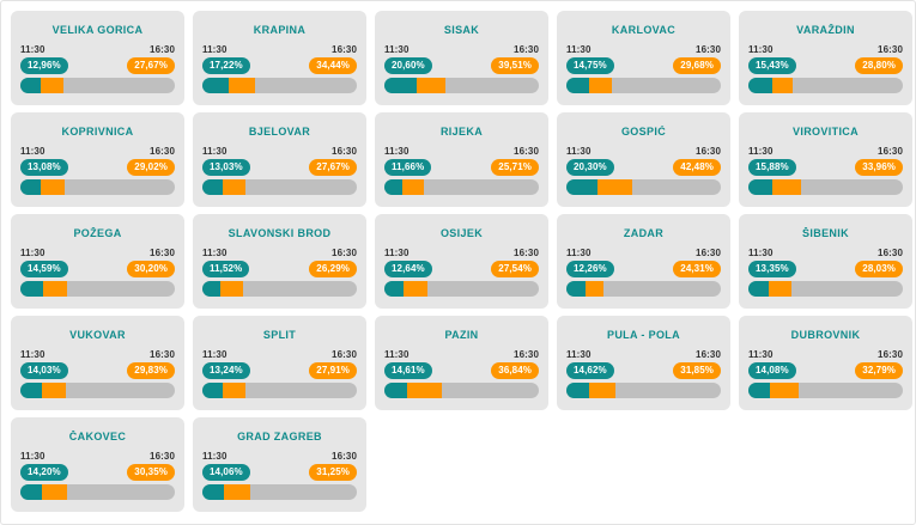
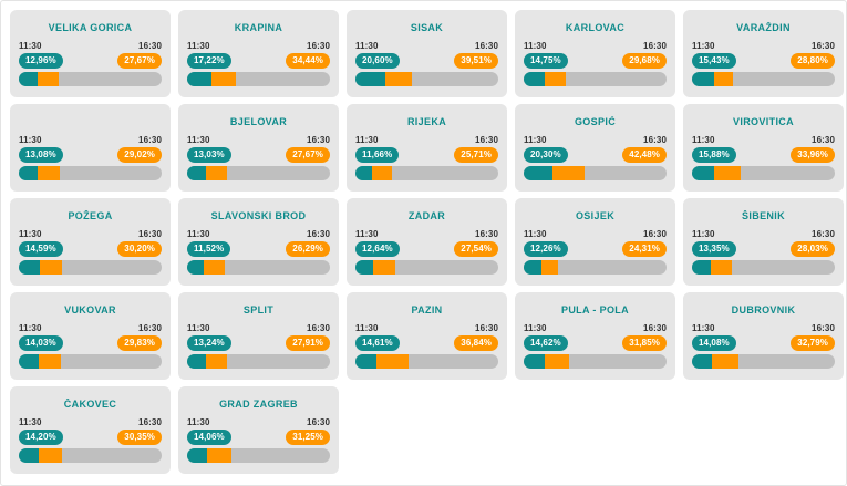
  VELIKA GORICA
  11:30
  12,96%
  16:30
  27,67%
  KRAPINA
  11:30
  17,22%
  16:30
  34,44%
  SISAK
  11:30
  20,60%
  16:30
  39,51%
  KARLOVAC
  11:30
  14,75%
  16:30
  29,68%
  VARAŽDIN
  11:30
  15,43%
  16:30
  28,80%
- KOPRIVNICA
  11:30
  13,08%
  16:30
  29,02%
  BJELOVAR
  11:30
  13,03%
  16:30
  27,67%
  RIJEKA
  11:30
  11,66%
  16:30
  25,71%
  GOSPIĆ
  11:30
  20,30%
  16:30
  42,48%
  VIROVITICA
  11:30
  15,88%
  16:30
  33,96%
  POŽEGA
  11:30
  14,59%
  16:30
  30,20%
  SLAVONSKI BROD
  11:30
  11,52%
  16:30
  26,29%
- OSIJEK
+ ZADAR
  11:30
  12,64%
  16:30
  27,54%
- ZADAR
+ OSIJEK
  11:30
  12,26%
  16:30
  24,31%
  ŠIBENIK
  11:30
  13,35%
  16:30
  28,03%
  VUKOVAR
  11:30
  14,03%
  16:30
  29,83%
  SPLIT
  11:30
  13,24%
  16:30
  27,91%
  PAZIN
  11:30
  14,61%
  16:30
  36,84%
  PULA - POLA
  11:30
  14,62%
  16:30
  31,85%
  DUBROVNIK
  11:30
  14,08%
  16:30
  32,79%
  ČAKOVEC
  11:30
  14,20%
  16:30
  30,35%
  GRAD ZAGREB
  11:30
  14,06%
  16:30
  31,25%
